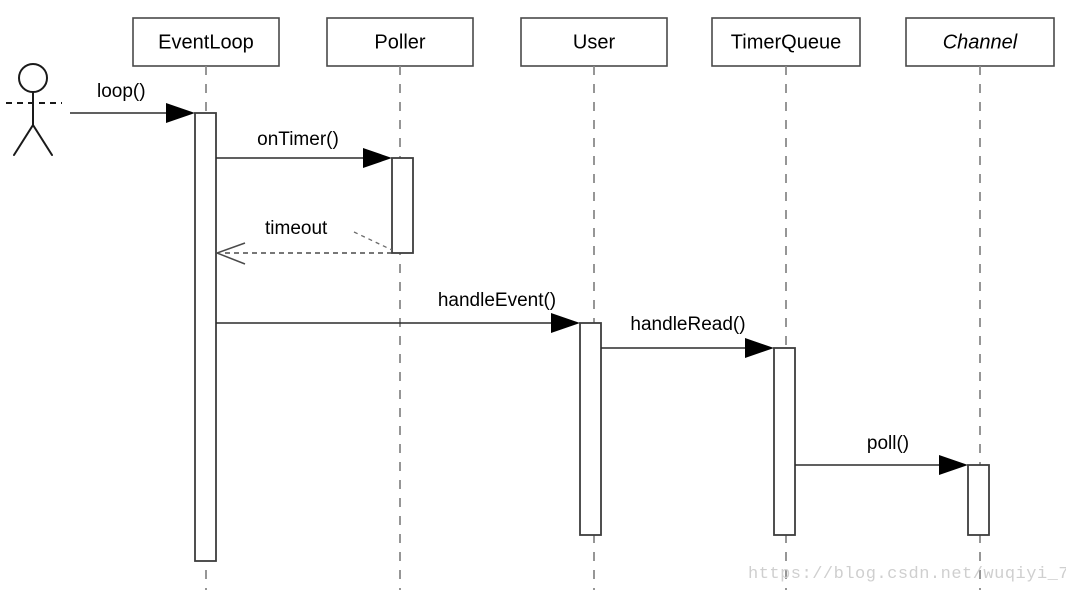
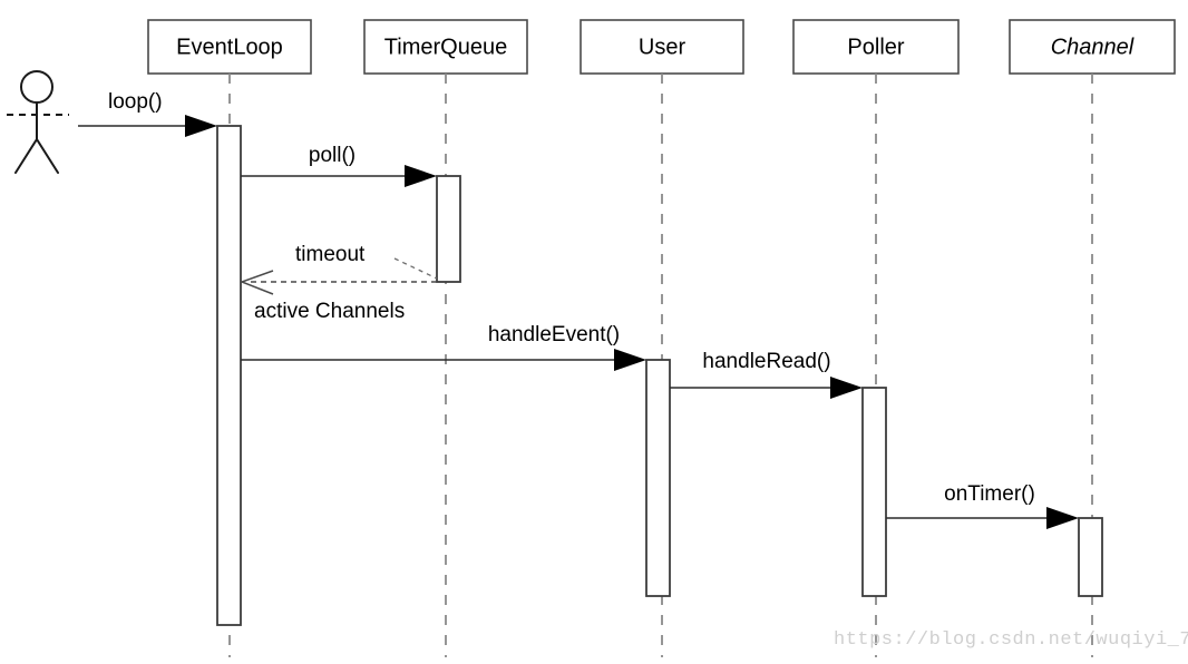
  EventLoop
- Poller
+ TimerQueue
  User
- TimerQueue
+ Poller
  Channel
  loop()
- onTimer()
+ poll()
  timeout
+ active Channels
  handleEvent()
  handleRead()
- poll()
+ onTimer()
  https://blog.csdn.net/wuqiyi_7
